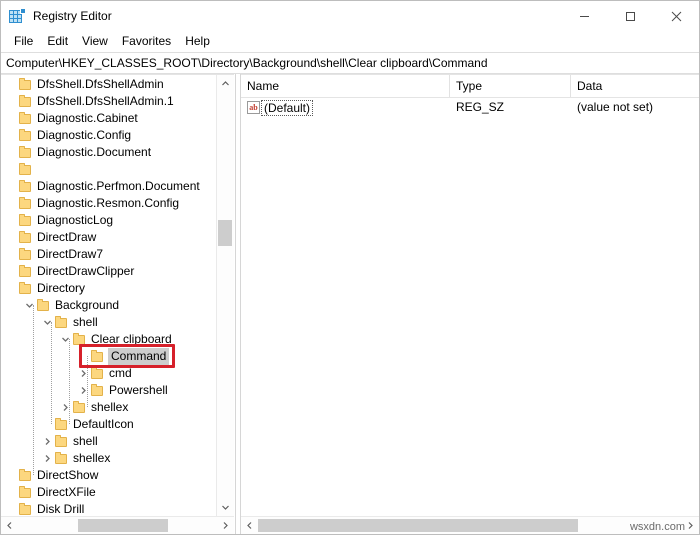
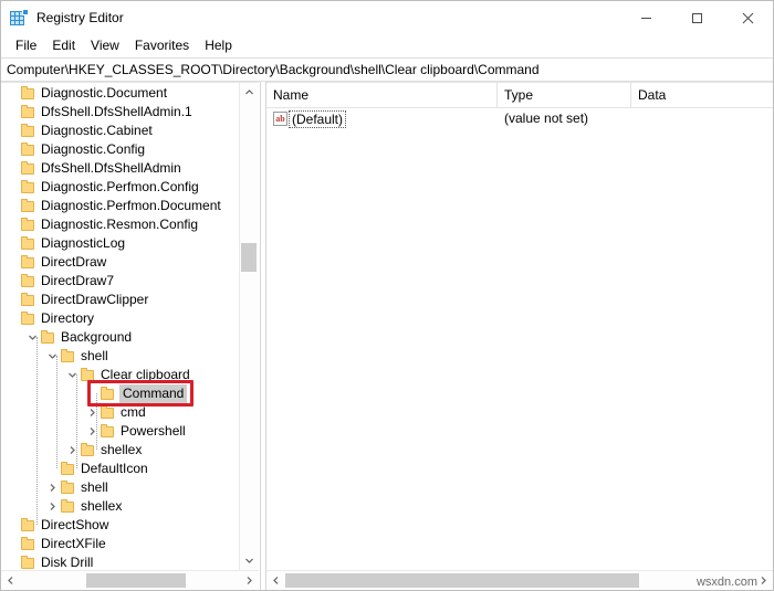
  Registry Editor
  File
  Edit
  View
  Favorites
  Help
  Computer\HKEY_CLASSES_ROOT\Directory\Background\shell\Clear clipboard\Command
- DfsShell.DfsShellAdmin
+ Diagnostic.Document
  DfsShell.DfsShellAdmin.1
  Diagnostic.Cabinet
  Diagnostic.Config
- Diagnostic.Document
+ DfsShell.DfsShellAdmin
+ Diagnostic.Perfmon.Config
  Diagnostic.Perfmon.Document
  Diagnostic.Resmon.Config
  DiagnosticLog
  DirectDraw
  DirectDraw7
  DirectDrawClipper
  Directory
  Background
  shell
  Clear clipboard
  Command
  cmd
  Powershell
  shellex
  DefaultIcon
  shell
  shellex
  DirectShow
  DirectXFile
  Disk Drill
  Name
  Type
  Data
  ab
  (Default)
- REG_SZ
  (value not set)
  wsxdn.com
